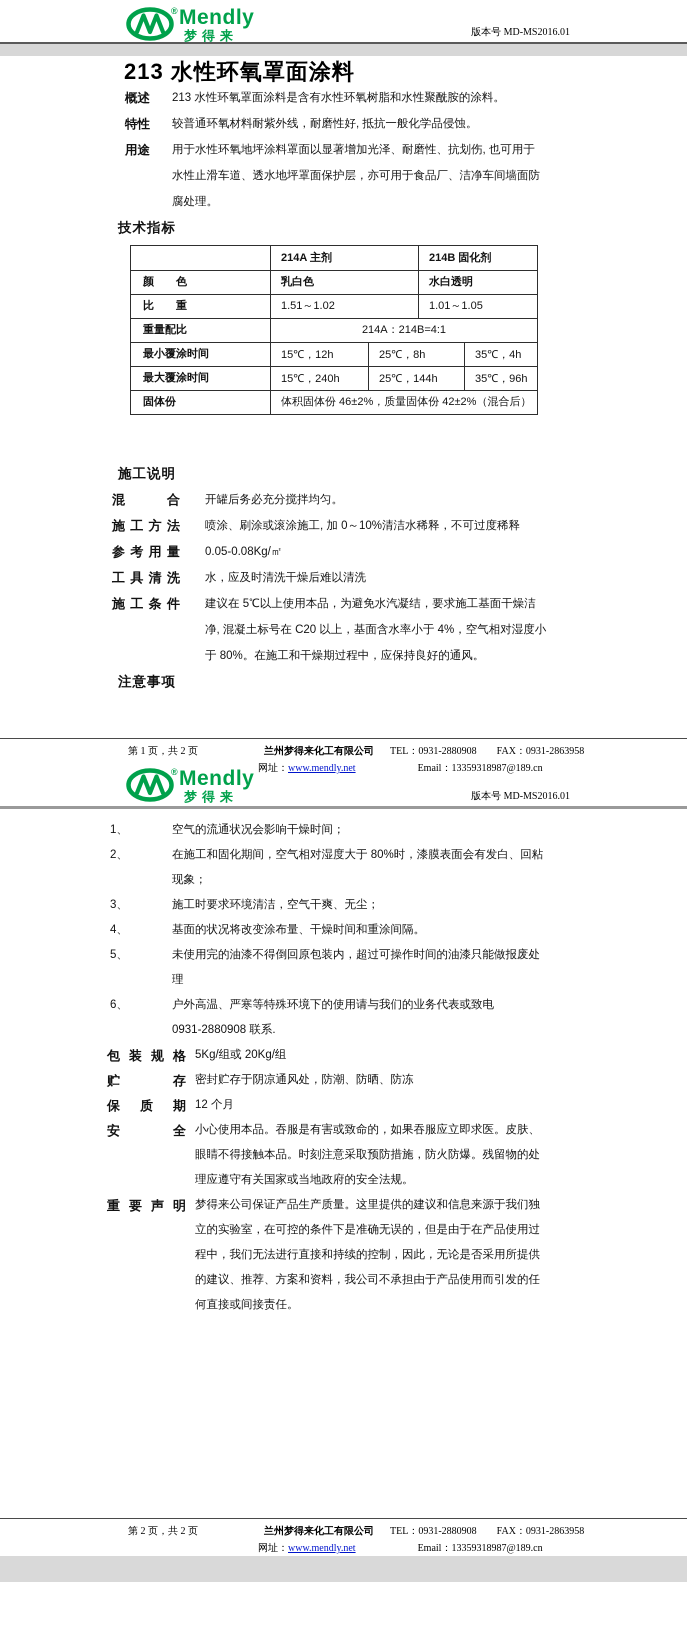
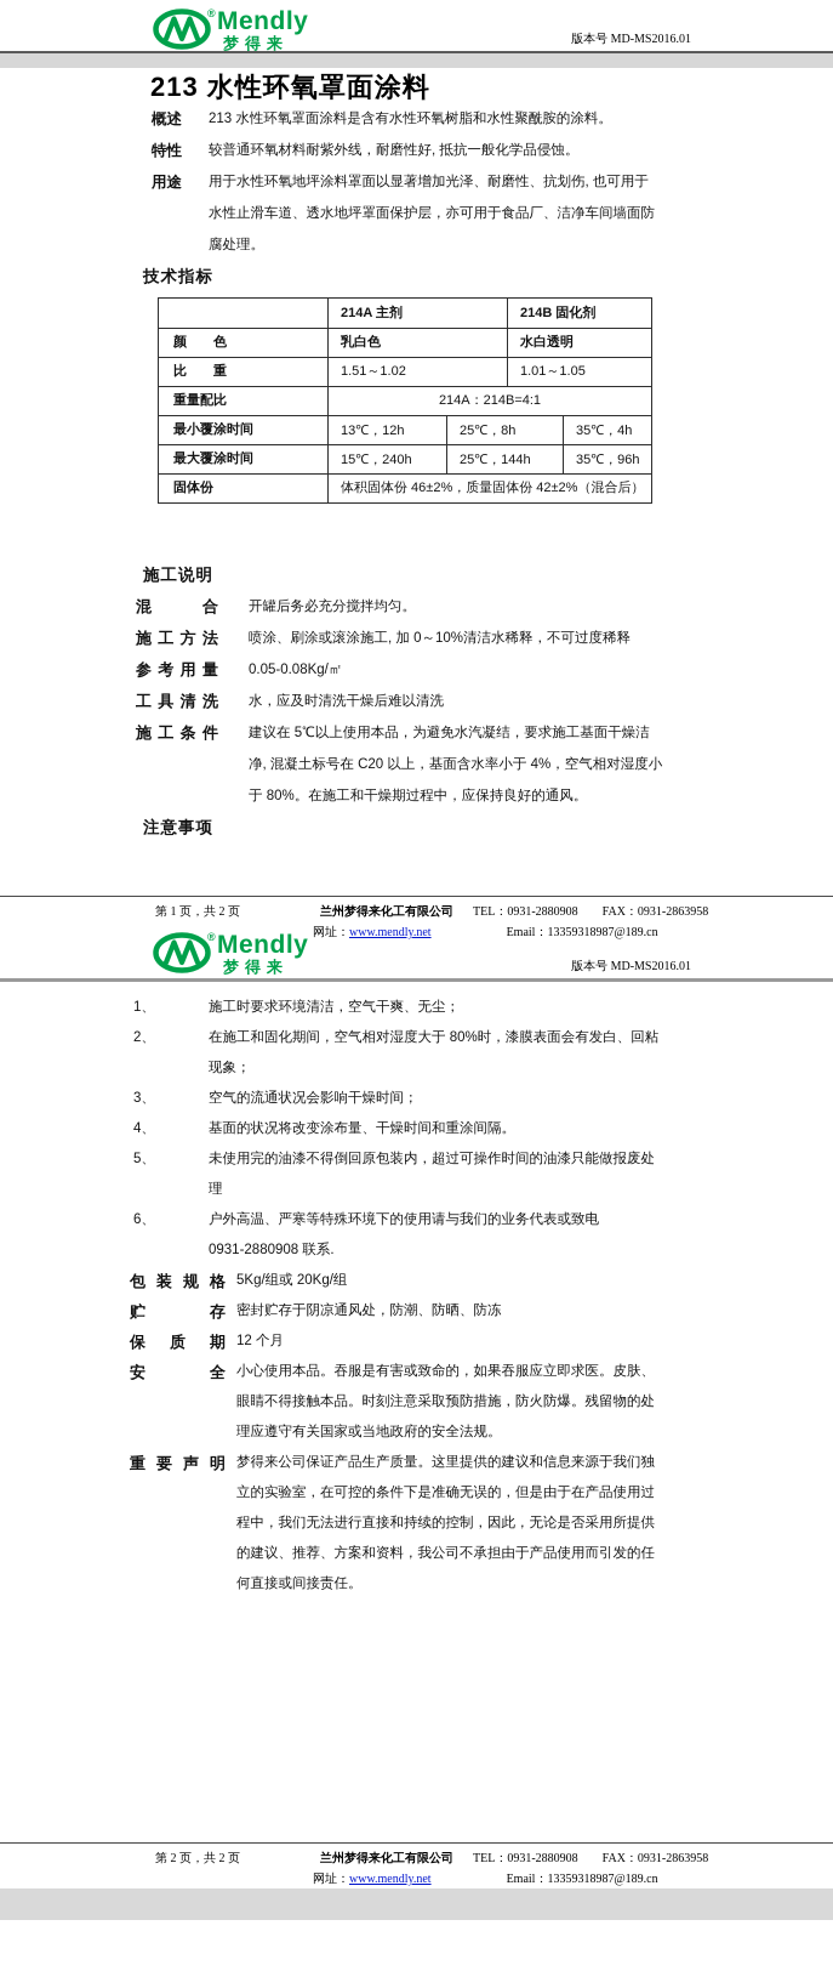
  ®
  Mendly
  梦得来
  版本号 MD-MS2016.01
  213 水性环氧罩面涂料
  概述
  213 水性环氧罩面涂料是含有水性环氧树脂和水性聚酰胺的涂料。
  特性
  较普通环氧材料耐紫外线，耐磨性好, 抵抗一般化学品侵蚀。
  用途
  用于水性环氧地坪涂料罩面以显著增加光泽、耐磨性、抗划伤, 也可用于
  水性止滑车道、透水地坪罩面保护层，亦可用于食品厂、洁净车间墙面防
  腐处理。
  技术指标
  214A 主剂
  214B 固化剂
  颜 色
  乳白色
  水白透明
  比 重
  1.51～1.02
  1.01～1.05
  重量配比
  214A：214B=4:1
  最小覆涂时间
- 15℃，12h
+ 13℃，12h
  25℃，8h
  35℃，4h
  最大覆涂时间
  15℃，240h
  25℃，144h
  35℃，96h
  固体份
  体积固体份 46±2%，质量固体份 42±2%（混合后）
  施工说明
  混 合
  开罐后务必充分搅拌均匀。
  施工方法
  喷涂、刷涂或滚涂施工, 加 0～10%清洁水稀释，不可过度稀释
  参考用量
  0.05-0.08Kg/㎡
  工具清洗
  水，应及时清洗干燥后难以清洗
  施工条件
  建议在 5℃以上使用本品，为避免水汽凝结，要求施工基面干燥洁
  净, 混凝土标号在 C20 以上，基面含水率小于 4%，空气相对湿度小
  于 80%。在施工和干燥期过程中，应保持良好的通风。
  注意事项
  第 1 页，共 2 页
  兰州梦得来化工有限公司
  TEL：0931-2880908
  FAX：0931-2863958
  网址：www.mendly.net
  Email：13359318987@189.cn
  ®
  Mendly
  梦得来
  版本号 MD-MS2016.01
  1、
- 空气的流通状况会影响干燥时间；
+ 施工时要求环境清洁，空气干爽、无尘；
  2、
  在施工和固化期间，空气相对湿度大于 80%时，漆膜表面会有发白、回粘
  现象；
  3、
- 施工时要求环境清洁，空气干爽、无尘；
+ 空气的流通状况会影响干燥时间；
  4、
  基面的状况将改变涂布量、干燥时间和重涂间隔。
  5、
  未使用完的油漆不得倒回原包装内，超过可操作时间的油漆只能做报废处
  理
  6、
  户外高温、严寒等特殊环境下的使用请与我们的业务代表或致电
  0931-2880908 联系.
  包装规格
  5Kg/组或 20Kg/组
  贮 存
  密封贮存于阴凉通风处，防潮、防晒、防冻
  保 质 期
  12 个月
  安 全
  小心使用本品。吞服是有害或致命的，如果吞服应立即求医。皮肤、
  眼睛不得接触本品。时刻注意采取预防措施，防火防爆。残留物的处
  理应遵守有关国家或当地政府的安全法规。
  重要声明
  梦得来公司保证产品生产质量。这里提供的建议和信息来源于我们独
  立的实验室，在可控的条件下是准确无误的，但是由于在产品使用过
  程中，我们无法进行直接和持续的控制，因此，无论是否采用所提供
  的建议、推荐、方案和资料，我公司不承担由于产品使用而引发的任
  何直接或间接责任。
  第 2 页，共 2 页
  兰州梦得来化工有限公司
  TEL：0931-2880908
  FAX：0931-2863958
  网址：www.mendly.net
  Email：13359318987@189.cn
